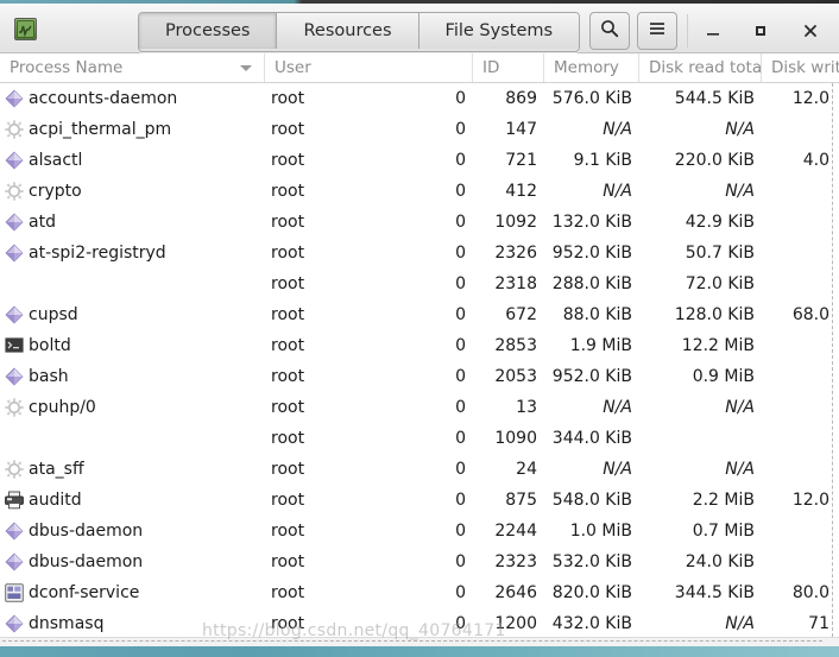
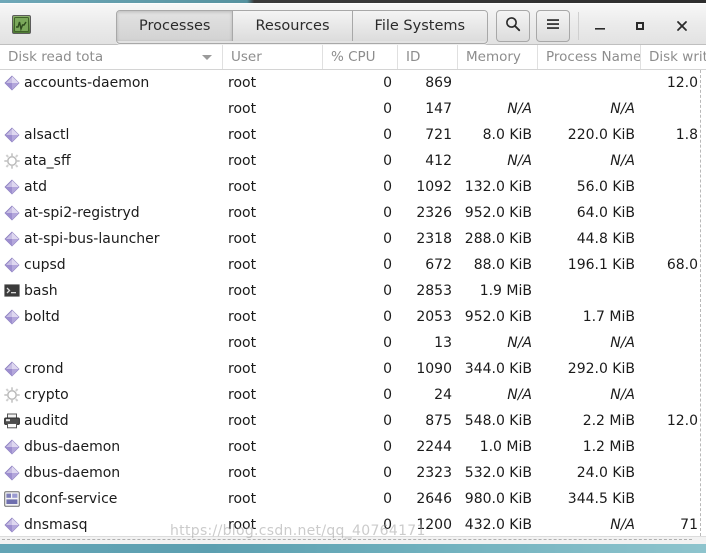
  Processes
  Resources
  File Systems
- Process Name
+ Disk read tota
  User
+ % CPU
  ID
  Memory
- Disk read tota
+ Process Name
  Disk writ
  accounts-daemon
  root
  0
  869
- 576.0 KiB
- 544.5 KiB
  12.0
- acpi_thermal_pm
  root
  0
  147
  N/A
  N/A
  alsactl
  root
  0
  721
- 9.1 KiB
+ 8.0 KiB
  220.0 KiB
- 4.0
+ 1.8
- crypto
+ ata_sff
  root
  0
  412
  N/A
  N/A
  atd
  root
  0
  1092
  132.0 KiB
- 42.9 KiB
+ 56.0 KiB
  at-spi2-registryd
  root
  0
  2326
  952.0 KiB
- 50.7 KiB
+ 64.0 KiB
+ at-spi-bus-launcher
  root
  0
  2318
  288.0 KiB
- 72.0 KiB
+ 44.8 KiB
  cupsd
  root
  0
  672
  88.0 KiB
- 128.0 KiB
+ 196.1 KiB
  68.0
- boltd
+ bash
  root
  0
  2853
  1.9 MiB
- 12.2 MiB
- bash
+ boltd
  root
  0
  2053
  952.0 KiB
- 0.9 MiB
+ 1.7 MiB
- cpuhp/0
  root
  0
  13
  N/A
  N/A
+ crond
  root
  0
  1090
  344.0 KiB
+ 292.0 KiB
- ata_sff
+ crypto
  root
  0
  24
  N/A
  N/A
  auditd
  root
  0
  875
  548.0 KiB
  2.2 MiB
  12.0
  dbus-daemon
  root
  0
  2244
  1.0 MiB
- 0.7 MiB
+ 1.2 MiB
  dbus-daemon
  root
  0
  2323
  532.0 KiB
  24.0 KiB
  dconf-service
  root
  0
  2646
- 820.0 KiB
+ 980.0 KiB
  344.5 KiB
- 80.0
  dnsmasq
  root
  0
  1200
  432.0 KiB
  N/A
  71
  https://blog.csdn.net/qq_40764171
